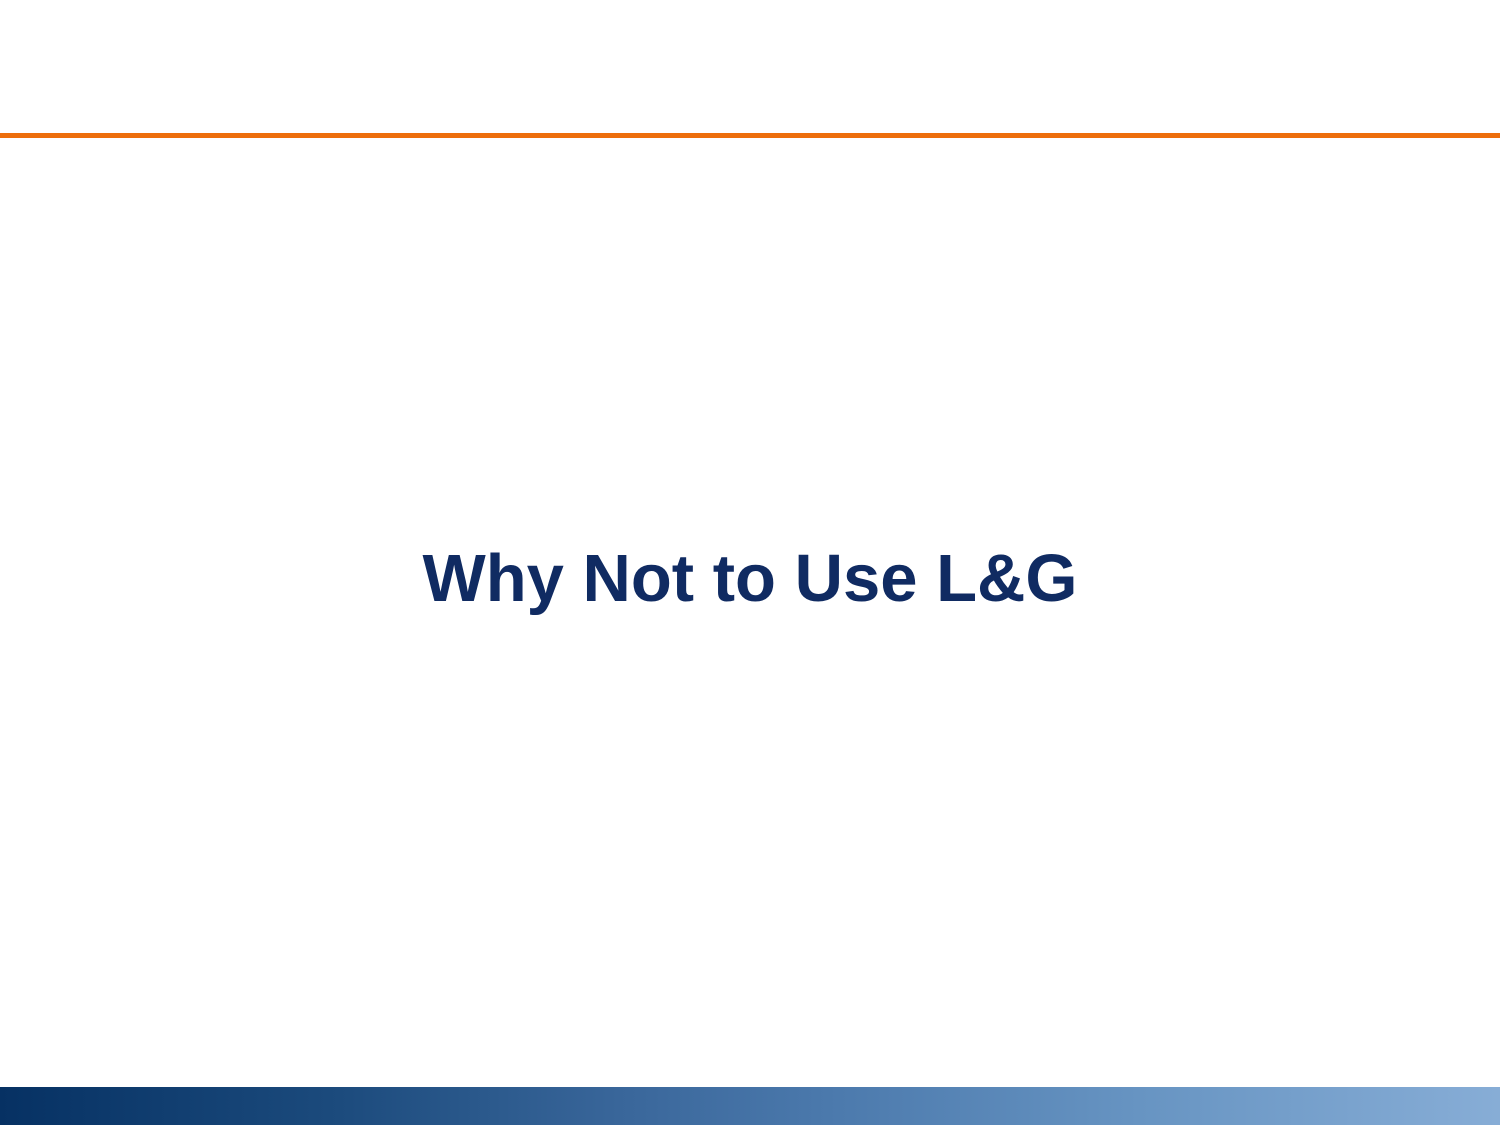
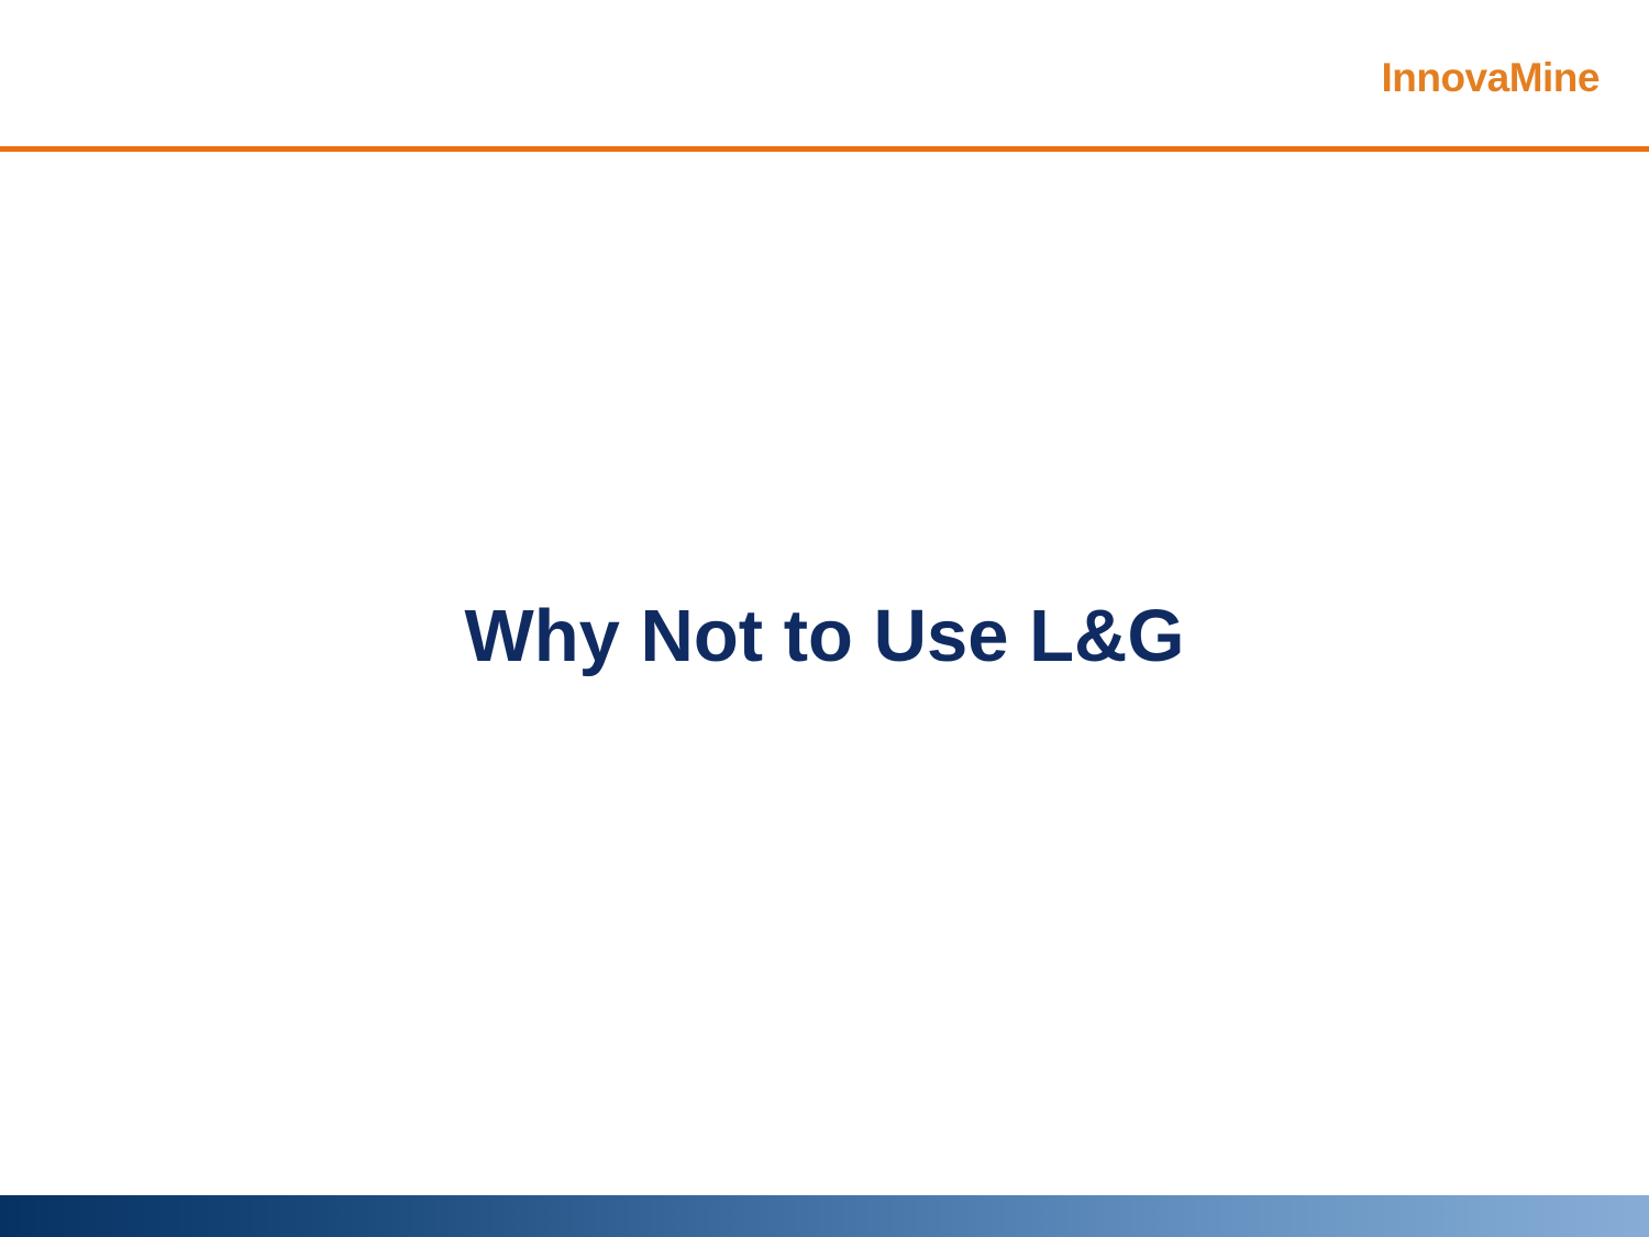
+ InnovaMine
  Why Not to Use L&G
